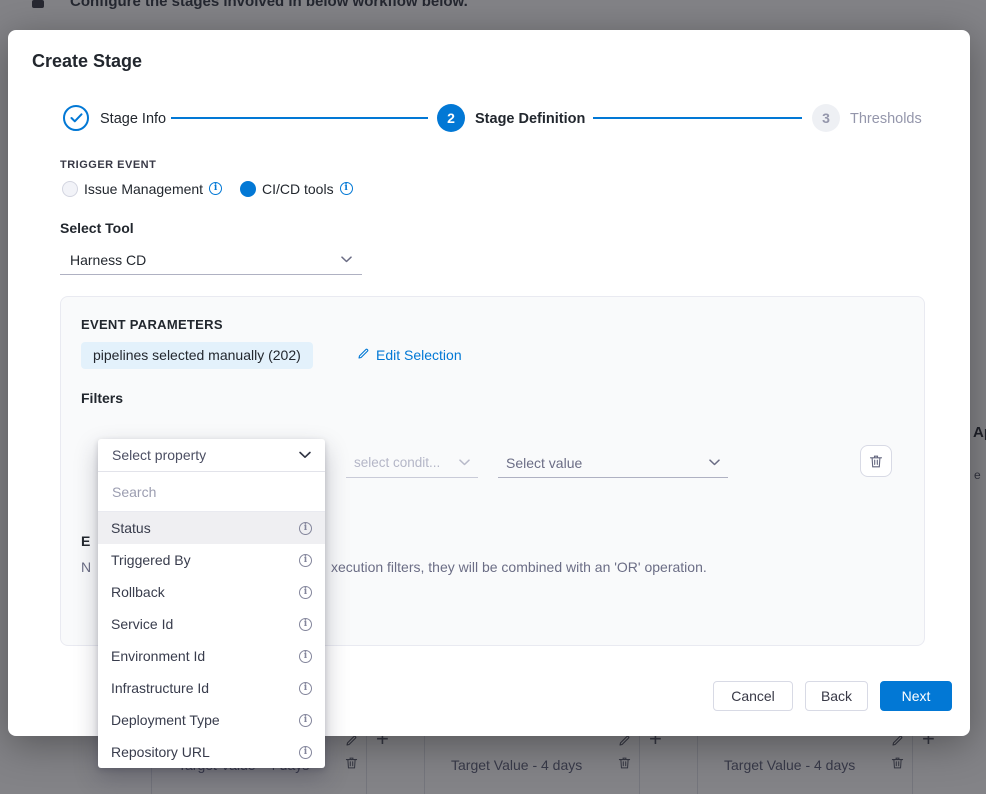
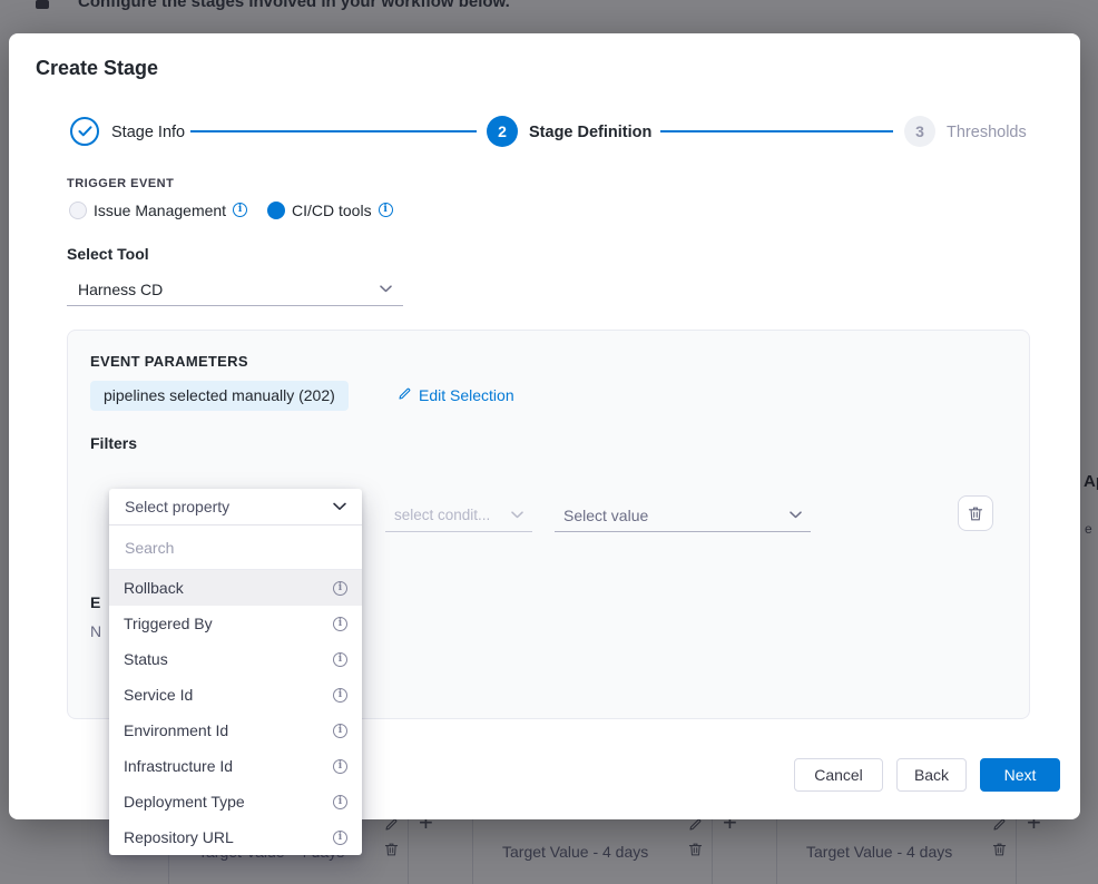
- Configure the stages involved in below workflow below.
+ Configure the stages involved in your workflow below.
  Target Value - 4 days
  Target Value - 4 days
  e
  Create Stage
  Stage Info
  2
  Stage Definition
  3
  Thresholds
  TRIGGER EVENT
  Issue Management
  CI/CD tools
  Select Tool
  Harness CD
  EVENT PARAMETERS
  pipelines selected manually (202)
  Edit Selection
  Filters
  E
  N
- xecution filters, they will be combined with an 'OR' operation.
  select condit...
  Select value
  Select property
  Search
- Status
+ Rollback
  Triggered By
- Rollback
+ Status
  Service Id
  Environment Id
  Infrastructure Id
  Deployment Type
  Repository URL
  Cancel
  Back
  Next
